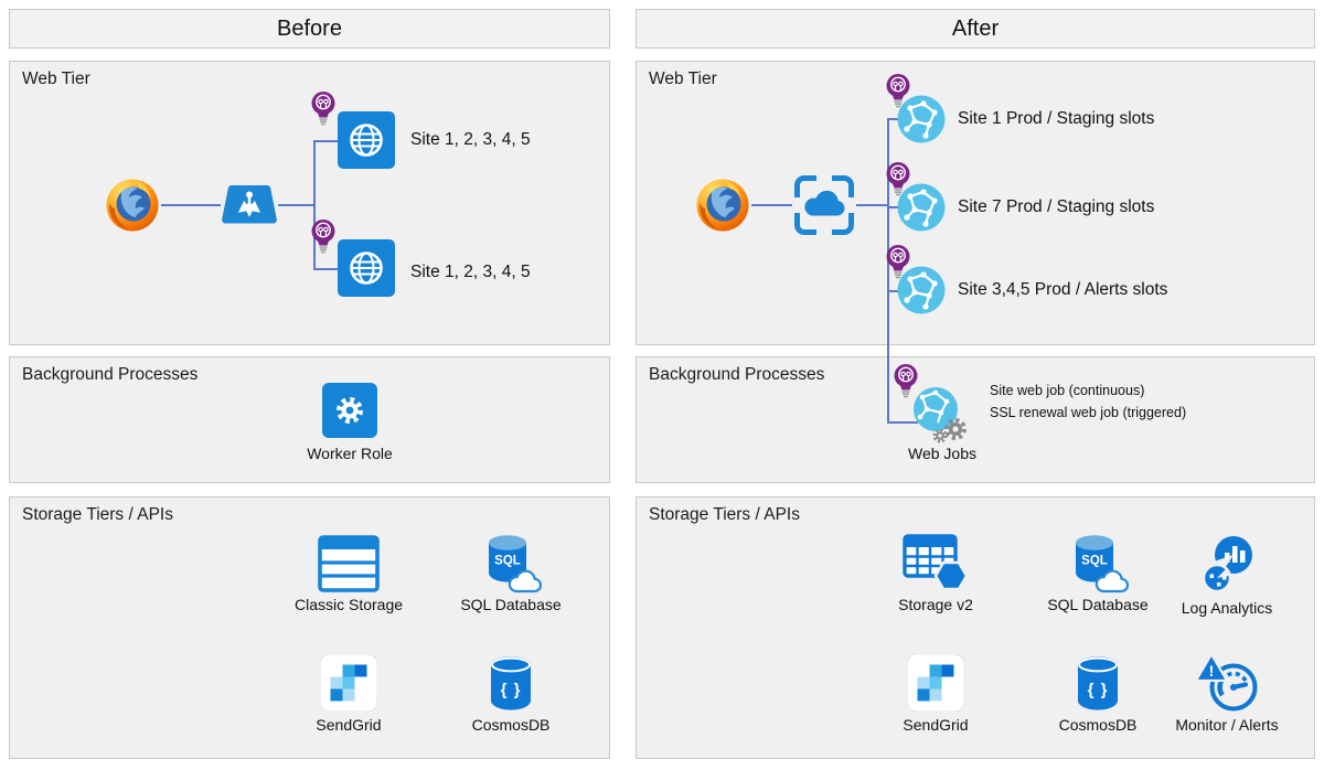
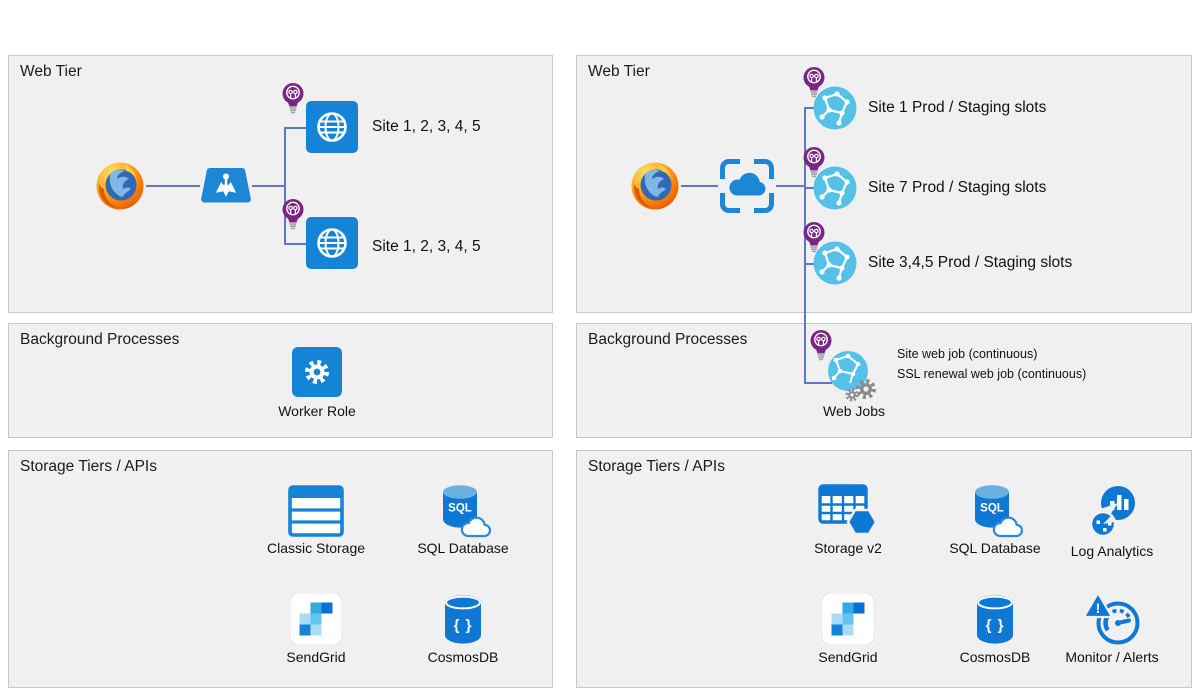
- Before
- After
  Web Tier
  Background Processes
  Storage Tiers / APIs
  Web Tier
  Background Processes
  Storage Tiers / APIs
  Site 1, 2, 3, 4, 5
  Site 1, 2, 3, 4, 5
  Worker Role
  Classic Storage
  SQL Database
  SendGrid
  CosmosDB
  Site 1 Prod / Staging slots
  Site 7 Prod / Staging slots
- Site 3,4,5 Prod / Alerts slots
+ Site 3,4,5 Prod / Staging slots
  Web Jobs
  Site web job (continuous)
- SSL renewal web job (triggered)
+ SSL renewal web job (continuous)
  Storage v2
  SQL Database
  Log Analytics
  SendGrid
  CosmosDB
  Monitor / Alerts
